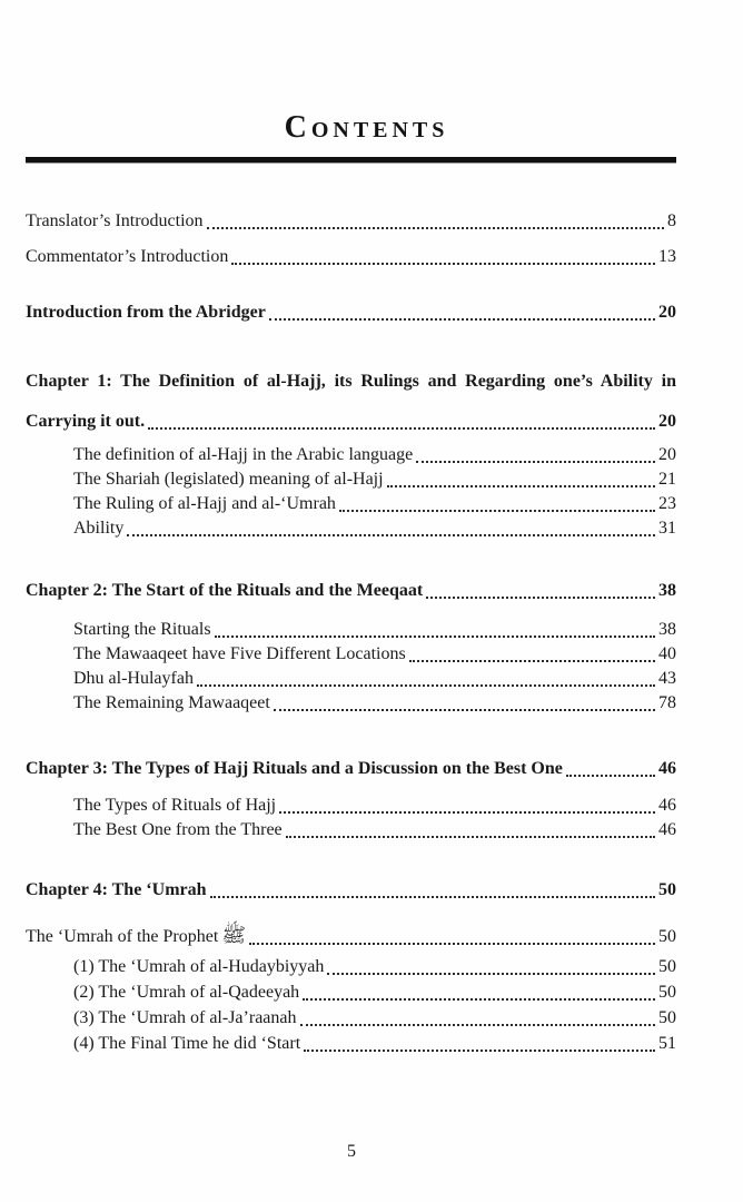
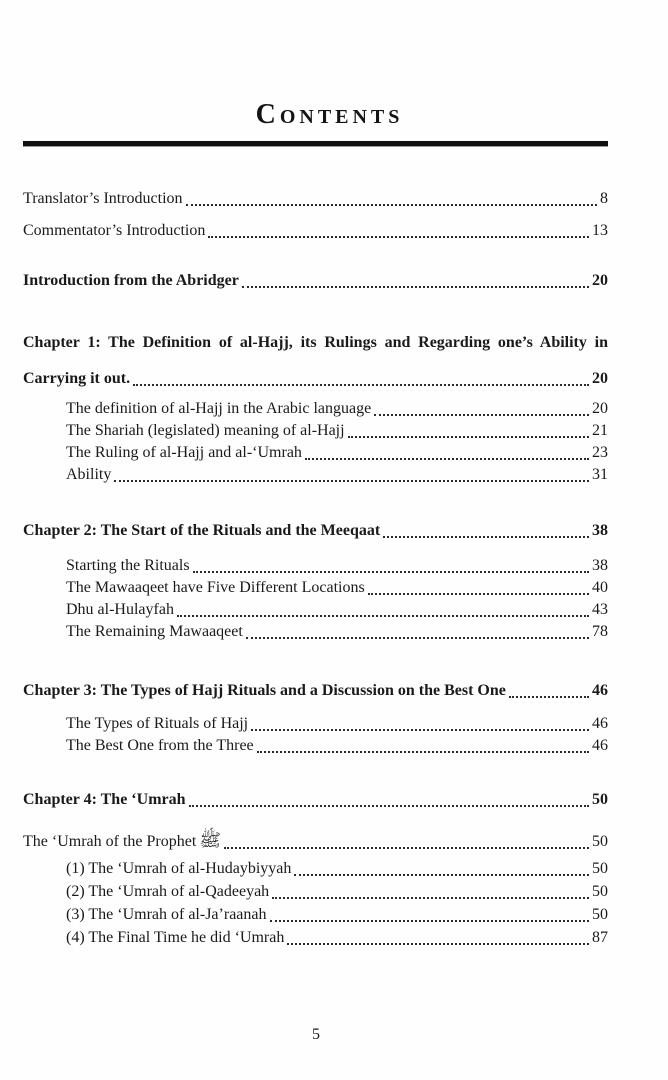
  CONTENTS
  Translator’s Introduction
  8
  Commentator’s Introduction
  13
  Introduction from the Abridger
  20
  Chapter 1: The Definition of al-Hajj, its Rulings and Regarding one’s Ability in
  Carrying it out.
  20
  The definition of al-Hajj in the Arabic language
  20
  The Shariah (legislated) meaning of al-Hajj
  21
  The Ruling of al-Hajj and al-‘Umrah
  23
  Ability
  31
  Chapter 2: The Start of the Rituals and the Meeqaat
  38
  Starting the Rituals
  38
  The Mawaaqeet have Five Different Locations
  40
  Dhu al-Hulayfah
  43
  The Remaining Mawaaqeet
  78
  Chapter 3: The Types of Hajj Rituals and a Discussion on the Best One
  46
  The Types of Rituals of Hajj
  46
  The Best One from the Three
  46
  Chapter 4: The ‘Umrah
  50
  The ‘Umrah of the Prophet ﷺ
  50
  (1) The ‘Umrah of al-Hudaybiyyah
  50
  (2) The ‘Umrah of al-Qadeeyah
  50
  (3) The ‘Umrah of al-Ja’raanah
  50
- (4) The Final Time he did ‘Start
+ (4) The Final Time he did ‘Umrah
- 51
+ 87
  5
